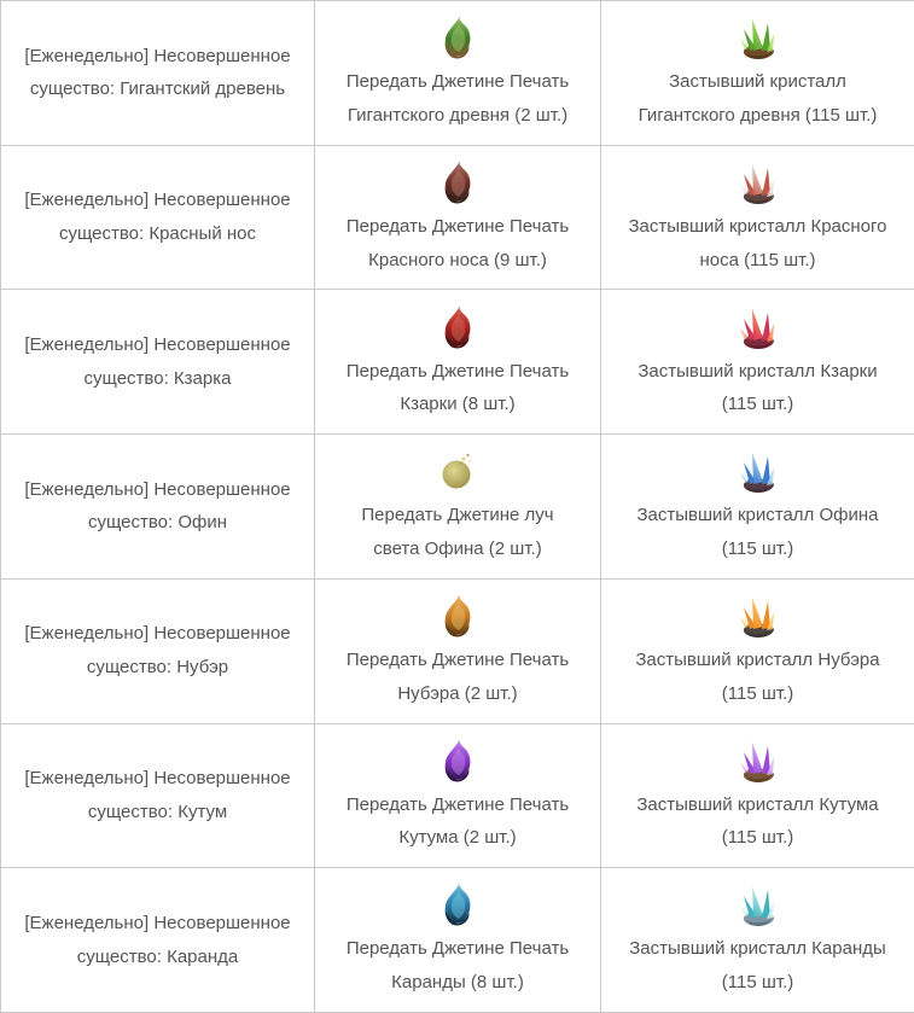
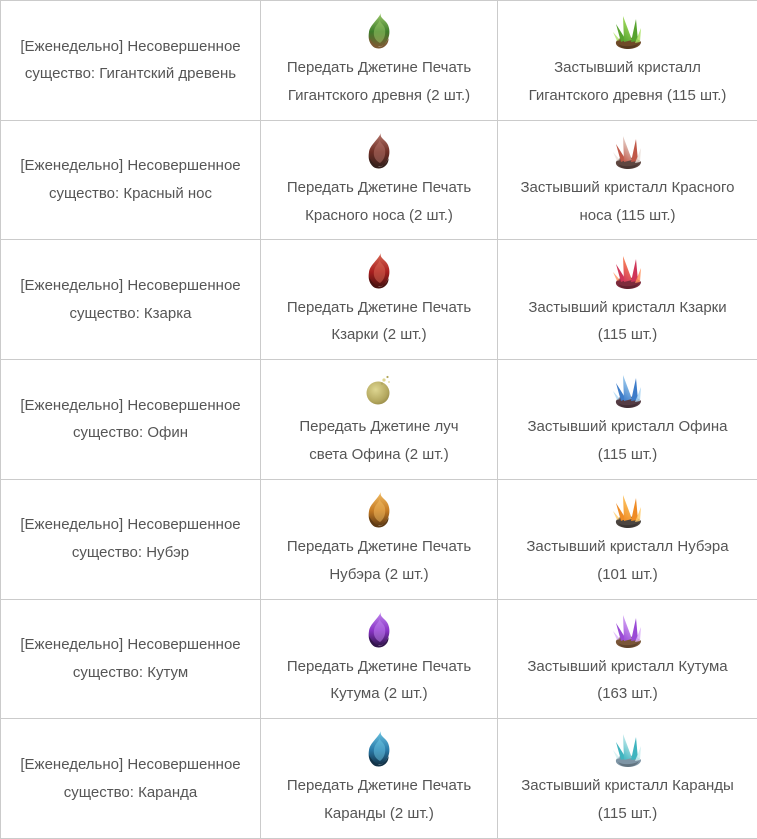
  [Еженедельно] Несовершенное существо: Гигантский древень	Передать Джетине Печать Гигантского древня (2 шт.)	Застывший кристалл Гигантского древня (115 шт.)
- [Еженедельно] Несовершенное существо: Красный нос	Передать Джетине Печать Красного носа (9 шт.)	Застывший кристалл Красного носа (115 шт.)
+ [Еженедельно] Несовершенное существо: Красный нос	Передать Джетине Печать Красного носа (2 шт.)	Застывший кристалл Красного носа (115 шт.)
- [Еженедельно] Несовершенное существо: Кзарка	Передать Джетине Печать Кзарки (8 шт.)	Застывший кристалл Кзарки (115 шт.)
+ [Еженедельно] Несовершенное существо: Кзарка	Передать Джетине Печать Кзарки (2 шт.)	Застывший кристалл Кзарки (115 шт.)
  [Еженедельно] Несовершенное существо: Офин	Передать Джетине луч света Офина (2 шт.)	Застывший кристалл Офина (115 шт.)
- [Еженедельно] Несовершенное существо: Нубэр	Передать Джетине Печать Нубэра (2 шт.)	Застывший кристалл Нубэра (115 шт.)
+ [Еженедельно] Несовершенное существо: Нубэр	Передать Джетине Печать Нубэра (2 шт.)	Застывший кристалл Нубэра (101 шт.)
- [Еженедельно] Несовершенное существо: Кутум	Передать Джетине Печать Кутума (2 шт.)	Застывший кристалл Кутума (115 шт.)
+ [Еженедельно] Несовершенное существо: Кутум	Передать Джетине Печать Кутума (2 шт.)	Застывший кристалл Кутума (163 шт.)
- [Еженедельно] Несовершенное существо: Каранда	Передать Джетине Печать Каранды (8 шт.)	Застывший кристалл Каранды (115 шт.)
+ [Еженедельно] Несовершенное существо: Каранда	Передать Джетине Печать Каранды (2 шт.)	Застывший кристалл Каранды (115 шт.)
